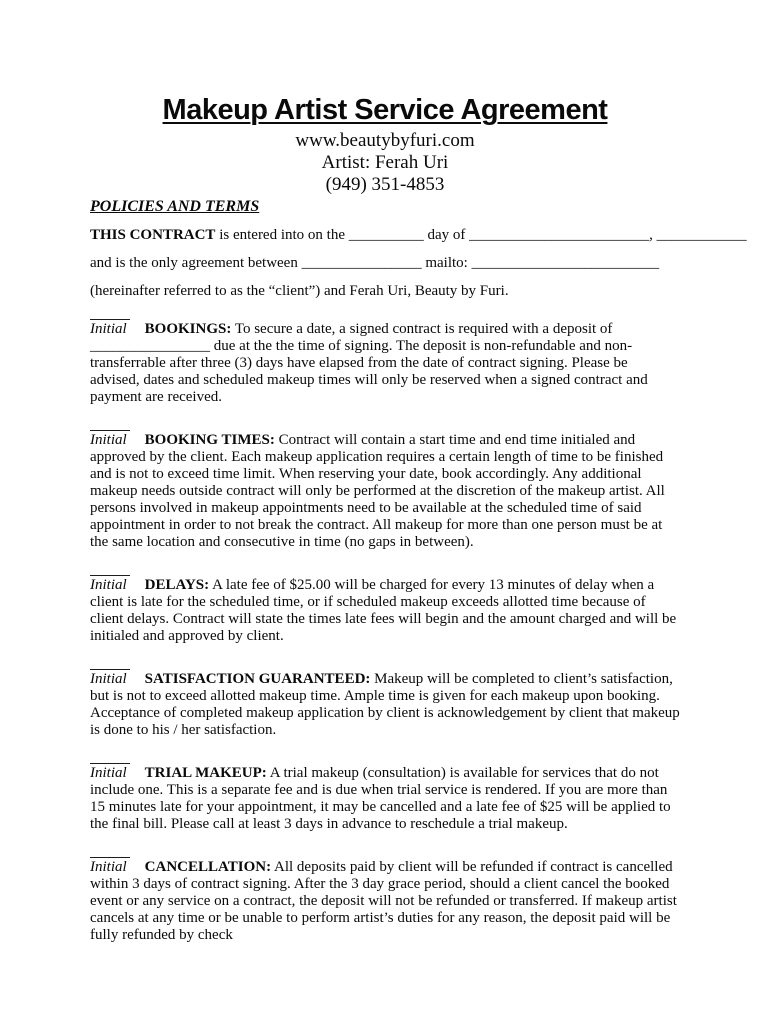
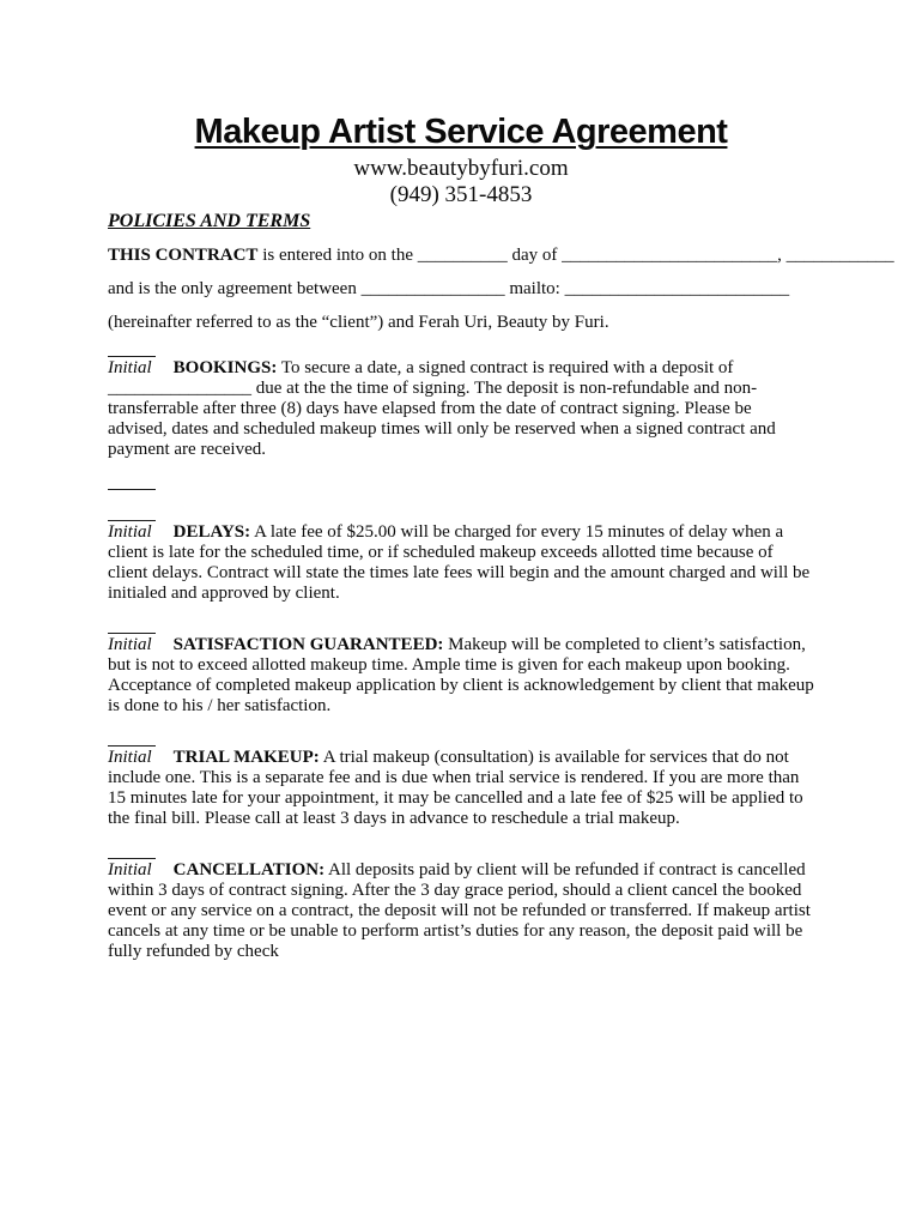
  Makeup Artist Service Agreement
  www.beautybyfuri.com
- Artist: Ferah Uri
  (949) 351-4853
  POLICIES AND TERMS
  THIS CONTRACT is entered into on the __________ day of ________________________, ____________
  and is the only agreement between ________________ mailto: _________________________
  (hereinafter referred to as the “client”) and Ferah Uri, Beauty by Furi.
- Initial BOOKINGS: To secure a date, a signed contract is required with a deposit of ________________ due at the the time of signing. The deposit is non-refundable and non-transferrable after three (3) days have elapsed from the date of contract signing. Please be advised, dates and scheduled makeup times will only be reserved when a signed contract and payment are received.
+ Initial BOOKINGS: To secure a date, a signed contract is required with a deposit of ________________ due at the the time of signing. The deposit is non-refundable and non-transferrable after three (8) days have elapsed from the date of contract signing. Please be advised, dates and scheduled makeup times will only be reserved when a signed contract and payment are received.
- Initial BOOKING TIMES: Contract will contain a start time and end time initialed and approved by the client. Each makeup application requires a certain length of time to be finished and is not to exceed time limit. When reserving your date, book accordingly. Any additional makeup needs outside contract will only be performed at the discretion of the makeup artist. All persons involved in makeup appointments need to be available at the scheduled time of said appointment in order to not break the contract. All makeup for more than one person must be at the same location and consecutive in time (no gaps in between).
- Initial DELAYS: A late fee of $25.00 will be charged for every 13 minutes of delay when a client is late for the scheduled time, or if scheduled makeup exceeds allotted time because of client delays. Contract will state the times late fees will begin and the amount charged and will be initialed and approved by client.
+ Initial DELAYS: A late fee of $25.00 will be charged for every 15 minutes of delay when a client is late for the scheduled time, or if scheduled makeup exceeds allotted time because of client delays. Contract will state the times late fees will begin and the amount charged and will be initialed and approved by client.
  Initial SATISFACTION GUARANTEED: Makeup will be completed to client’s satisfaction, but is not to exceed allotted makeup time. Ample time is given for each makeup upon booking. Acceptance of completed makeup application by client is acknowledgement by client that makeup is done to his / her satisfaction.
  Initial TRIAL MAKEUP: A trial makeup (consultation) is available for services that do not include one. This is a separate fee and is due when trial service is rendered. If you are more than 15 minutes late for your appointment, it may be cancelled and a late fee of $25 will be applied to the final bill. Please call at least 3 days in advance to reschedule a trial makeup.
  Initial CANCELLATION: All deposits paid by client will be refunded if contract is cancelled within 3 days of contract signing. After the 3 day grace period, should a client cancel the booked event or any service on a contract, the deposit will not be refunded or transferred. If makeup artist cancels at any time or be unable to perform artist’s duties for any reason, the deposit paid will be fully refunded by check
